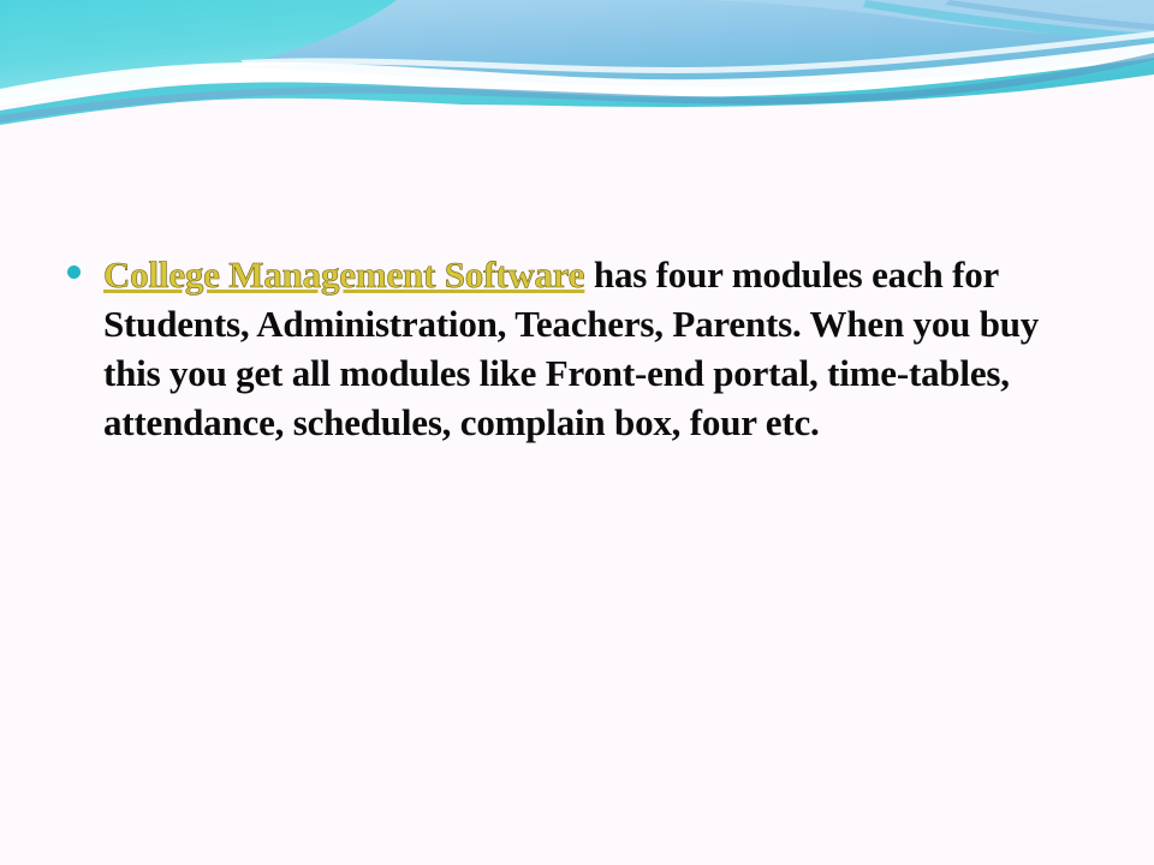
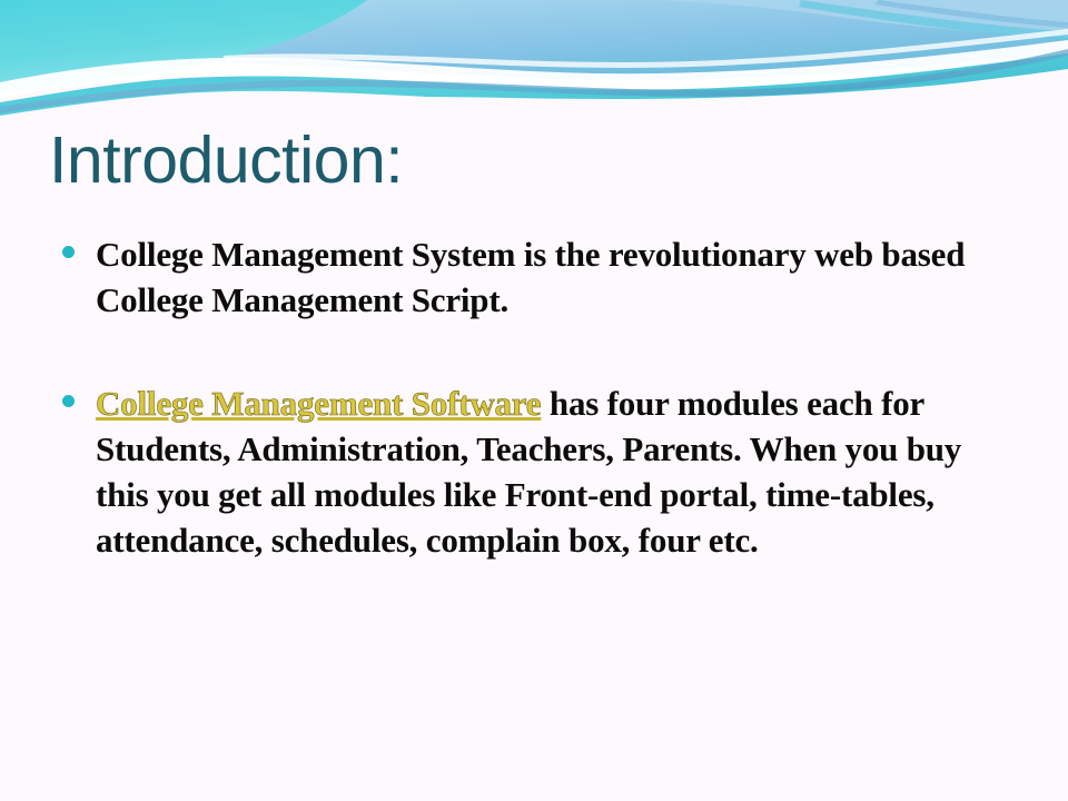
+ Introduction:
+ College Management System is the revolutionary web based College Management Script.
  College Management Software has four modules each for Students, Administration, Teachers, Parents. When you buy this you get all modules like Front-end portal, time-tables, attendance, schedules, complain box, four etc.
